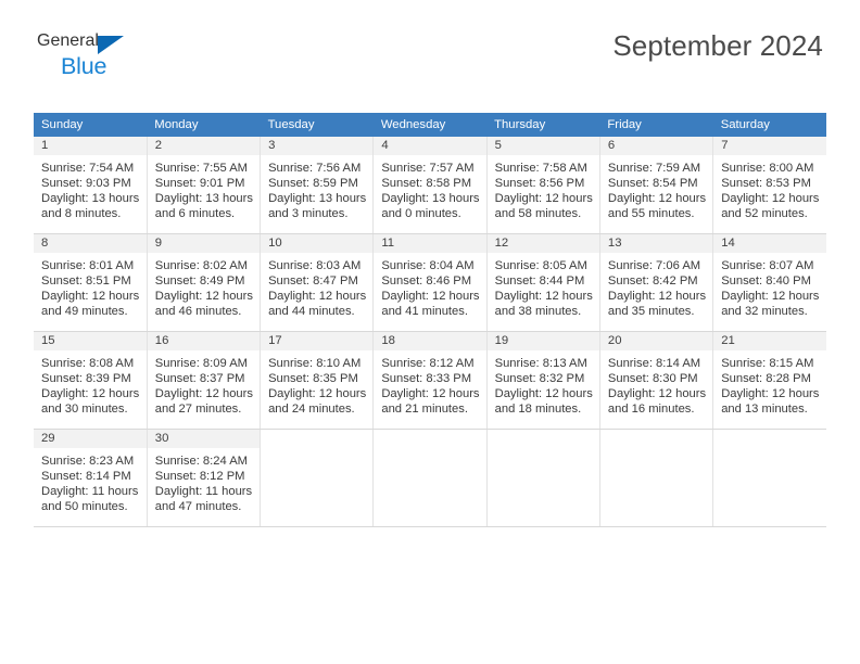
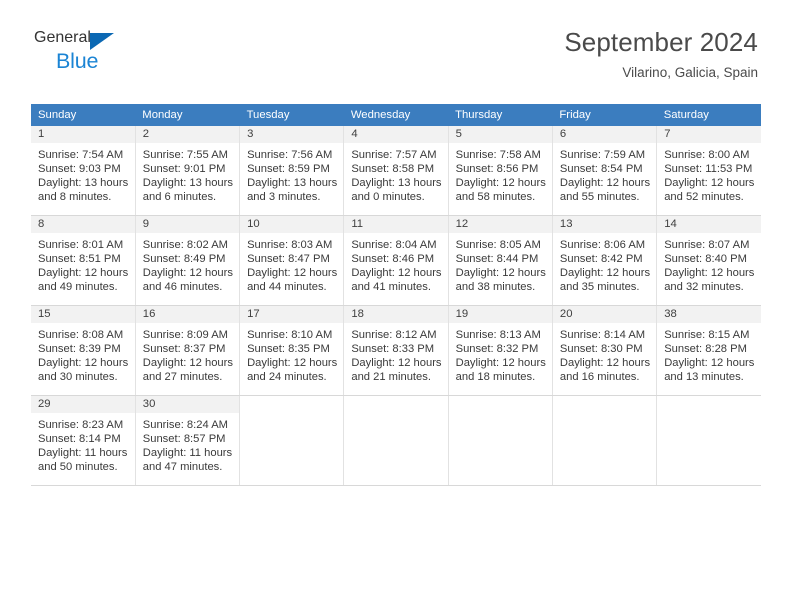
  General
  Blue
  September 2024
+ Vilarino, Galicia, Spain
  Sunday	Monday	Tuesday	Wednesday	Thursday	Friday	Saturday
- 1Sunrise: 7:54 AMSunset: 9:03 PMDaylight: 13 hoursand 8 minutes.	2Sunrise: 7:55 AMSunset: 9:01 PMDaylight: 13 hoursand 6 minutes.	3Sunrise: 7:56 AMSunset: 8:59 PMDaylight: 13 hoursand 3 minutes.	4Sunrise: 7:57 AMSunset: 8:58 PMDaylight: 13 hoursand 0 minutes.	5Sunrise: 7:58 AMSunset: 8:56 PMDaylight: 12 hoursand 58 minutes.	6Sunrise: 7:59 AMSunset: 8:54 PMDaylight: 12 hoursand 55 minutes.	7Sunrise: 8:00 AMSunset: 8:53 PMDaylight: 12 hoursand 52 minutes.
+ 1Sunrise: 7:54 AMSunset: 9:03 PMDaylight: 13 hoursand 8 minutes.	2Sunrise: 7:55 AMSunset: 9:01 PMDaylight: 13 hoursand 6 minutes.	3Sunrise: 7:56 AMSunset: 8:59 PMDaylight: 13 hoursand 3 minutes.	4Sunrise: 7:57 AMSunset: 8:58 PMDaylight: 13 hoursand 0 minutes.	5Sunrise: 7:58 AMSunset: 8:56 PMDaylight: 12 hoursand 58 minutes.	6Sunrise: 7:59 AMSunset: 8:54 PMDaylight: 12 hoursand 55 minutes.	7Sunrise: 8:00 AMSunset: 11:53 PMDaylight: 12 hoursand 52 minutes.
- 8Sunrise: 8:01 AMSunset: 8:51 PMDaylight: 12 hoursand 49 minutes.	9Sunrise: 8:02 AMSunset: 8:49 PMDaylight: 12 hoursand 46 minutes.	10Sunrise: 8:03 AMSunset: 8:47 PMDaylight: 12 hoursand 44 minutes.	11Sunrise: 8:04 AMSunset: 8:46 PMDaylight: 12 hoursand 41 minutes.	12Sunrise: 8:05 AMSunset: 8:44 PMDaylight: 12 hoursand 38 minutes.	13Sunrise: 7:06 AMSunset: 8:42 PMDaylight: 12 hoursand 35 minutes.	14Sunrise: 8:07 AMSunset: 8:40 PMDaylight: 12 hoursand 32 minutes.
+ 8Sunrise: 8:01 AMSunset: 8:51 PMDaylight: 12 hoursand 49 minutes.	9Sunrise: 8:02 AMSunset: 8:49 PMDaylight: 12 hoursand 46 minutes.	10Sunrise: 8:03 AMSunset: 8:47 PMDaylight: 12 hoursand 44 minutes.	11Sunrise: 8:04 AMSunset: 8:46 PMDaylight: 12 hoursand 41 minutes.	12Sunrise: 8:05 AMSunset: 8:44 PMDaylight: 12 hoursand 38 minutes.	13Sunrise: 8:06 AMSunset: 8:42 PMDaylight: 12 hoursand 35 minutes.	14Sunrise: 8:07 AMSunset: 8:40 PMDaylight: 12 hoursand 32 minutes.
- 15Sunrise: 8:08 AMSunset: 8:39 PMDaylight: 12 hoursand 30 minutes.	16Sunrise: 8:09 AMSunset: 8:37 PMDaylight: 12 hoursand 27 minutes.	17Sunrise: 8:10 AMSunset: 8:35 PMDaylight: 12 hoursand 24 minutes.	18Sunrise: 8:12 AMSunset: 8:33 PMDaylight: 12 hoursand 21 minutes.	19Sunrise: 8:13 AMSunset: 8:32 PMDaylight: 12 hoursand 18 minutes.	20Sunrise: 8:14 AMSunset: 8:30 PMDaylight: 12 hoursand 16 minutes.	21Sunrise: 8:15 AMSunset: 8:28 PMDaylight: 12 hoursand 13 minutes.
+ 15Sunrise: 8:08 AMSunset: 8:39 PMDaylight: 12 hoursand 30 minutes.	16Sunrise: 8:09 AMSunset: 8:37 PMDaylight: 12 hoursand 27 minutes.	17Sunrise: 8:10 AMSunset: 8:35 PMDaylight: 12 hoursand 24 minutes.	18Sunrise: 8:12 AMSunset: 8:33 PMDaylight: 12 hoursand 21 minutes.	19Sunrise: 8:13 AMSunset: 8:32 PMDaylight: 12 hoursand 18 minutes.	20Sunrise: 8:14 AMSunset: 8:30 PMDaylight: 12 hoursand 16 minutes.	38Sunrise: 8:15 AMSunset: 8:28 PMDaylight: 12 hoursand 13 minutes.
- 29Sunrise: 8:23 AMSunset: 8:14 PMDaylight: 11 hoursand 50 minutes.	30Sunrise: 8:24 AMSunset: 8:12 PMDaylight: 11 hoursand 47 minutes.
+ 29Sunrise: 8:23 AMSunset: 8:14 PMDaylight: 11 hoursand 50 minutes.	30Sunrise: 8:24 AMSunset: 8:57 PMDaylight: 11 hoursand 47 minutes.
